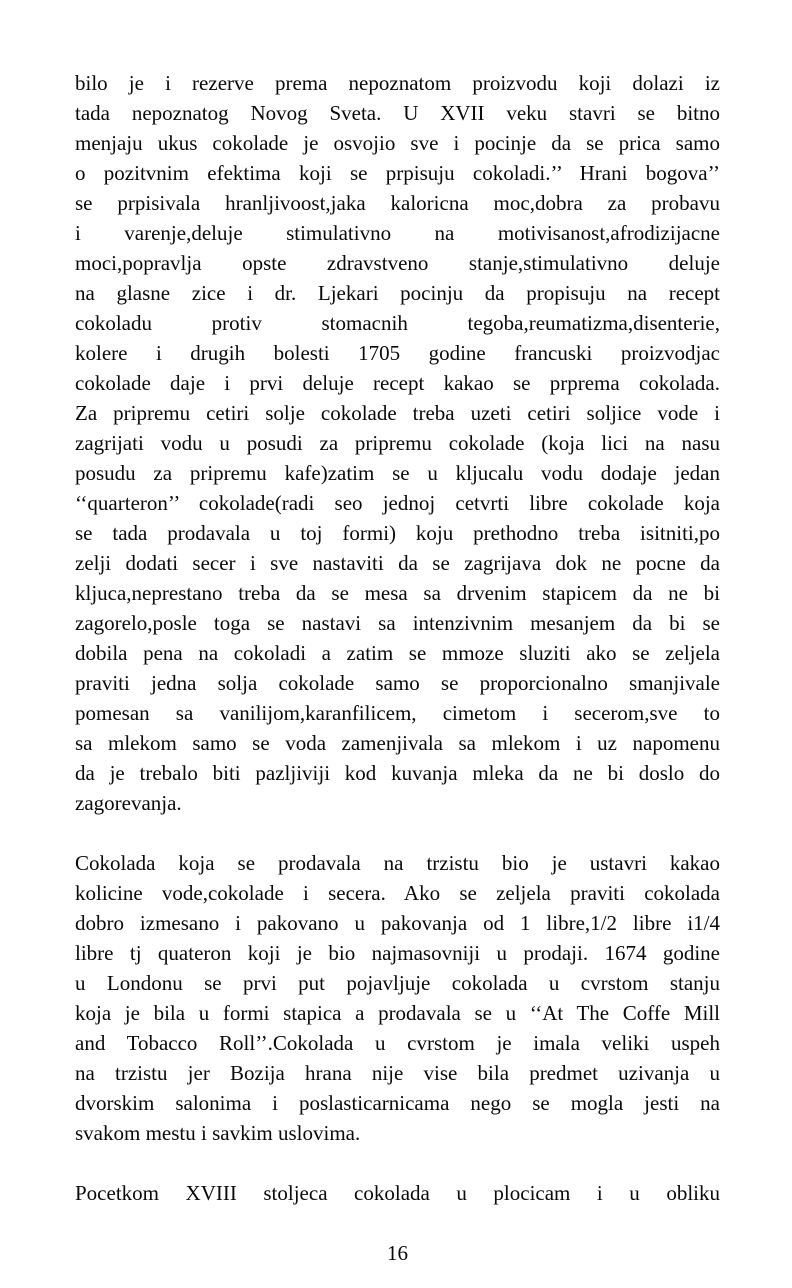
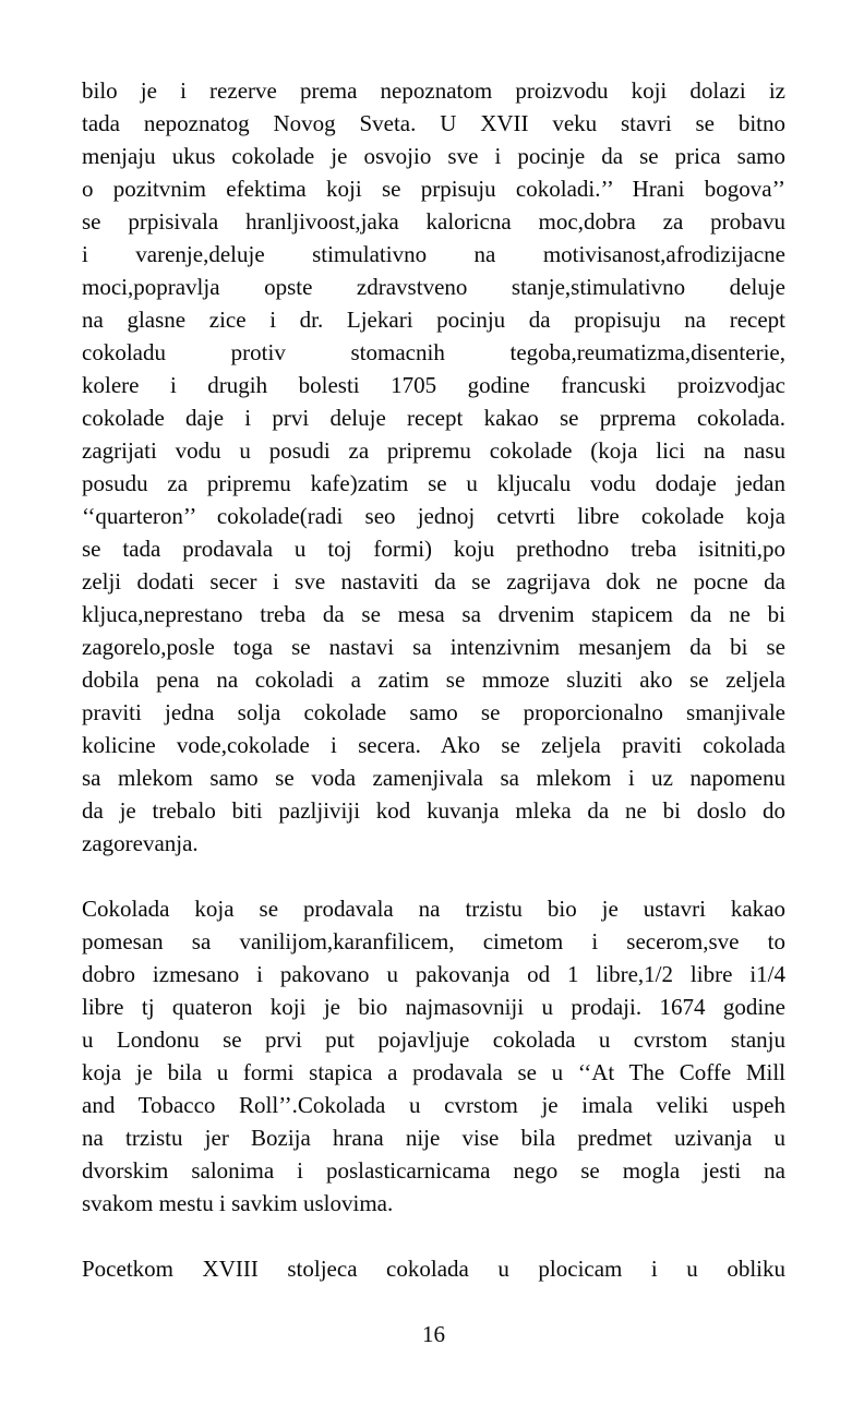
  bilo je i rezerve prema nepoznatom proizvodu koji dolazi iz
  tada nepoznatog Novog Sveta. U XVII veku stavri se bitno
  menjaju ukus cokolade je osvojio sve i pocinje da se prica samo
  o pozitvnim efektima koji se prpisuju cokoladi.’’ Hrani bogova’’
  se prpisivala hranljivoost,jaka kaloricna moc,dobra za probavu
  i varenje,deluje stimulativno na motivisanost,afrodizijacne
  moci,popravlja opste zdravstveno stanje,stimulativno deluje
  na glasne zice i dr. Ljekari pocinju da propisuju na recept
  cokoladu protiv stomacnih tegoba,reumatizma,disenterie,
  kolere i drugih bolesti 1705 godine francuski proizvodjac
  cokolade daje i prvi deluje recept kakao se prprema cokolada.
- Za pripremu cetiri solje cokolade treba uzeti cetiri soljice vode i
  zagrijati vodu u posudi za pripremu cokolade (koja lici na nasu
  posudu za pripremu kafe)zatim se u kljucalu vodu dodaje jedan
  ‘‘quarteron’’ cokolade(radi seo jednoj cetvrti libre cokolade koja
  se tada prodavala u toj formi) koju prethodno treba isitniti,po
  zelji dodati secer i sve nastaviti da se zagrijava dok ne pocne da
  kljuca,neprestano treba da se mesa sa drvenim stapicem da ne bi
  zagorelo,posle toga se nastavi sa intenzivnim mesanjem da bi se
  dobila pena na cokoladi a zatim se mmoze sluziti ako se zeljela
  praviti jedna solja cokolade samo se proporcionalno smanjivale
- pomesan sa vanilijom,karanfilicem, cimetom i secerom,sve to
+ kolicine vode,cokolade i secera. Ako se zeljela praviti cokolada
  sa mlekom samo se voda zamenjivala sa mlekom i uz napomenu
  da je trebalo biti pazljiviji kod kuvanja mleka da ne bi doslo do
  zagorevanja.
  Cokolada koja se prodavala na trzistu bio je ustavri kakao
- kolicine vode,cokolade i secera. Ako se zeljela praviti cokolada
+ pomesan sa vanilijom,karanfilicem, cimetom i secerom,sve to
  dobro izmesano i pakovano u pakovanja od 1 libre,1/2 libre i1/4
  libre tj quateron koji je bio najmasovniji u prodaji. 1674 godine
  u Londonu se prvi put pojavljuje cokolada u cvrstom stanju
  koja je bila u formi stapica a prodavala se u ‘‘At The Coffe Mill
  and Tobacco Roll’’.Cokolada u cvrstom je imala veliki uspeh
  na trzistu jer Bozija hrana nije vise bila predmet uzivanja u
  dvorskim salonima i poslasticarnicama nego se mogla jesti na
  svakom mestu i savkim uslovima.
  Pocetkom XVIII stoljeca cokolada u plocicam i u obliku
  16
